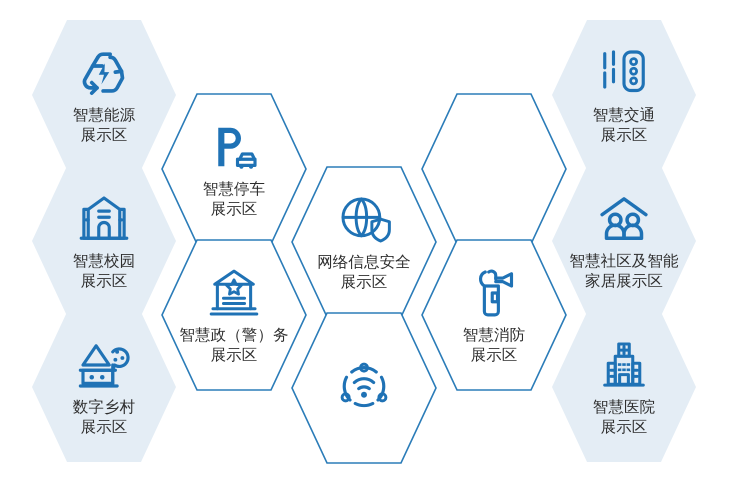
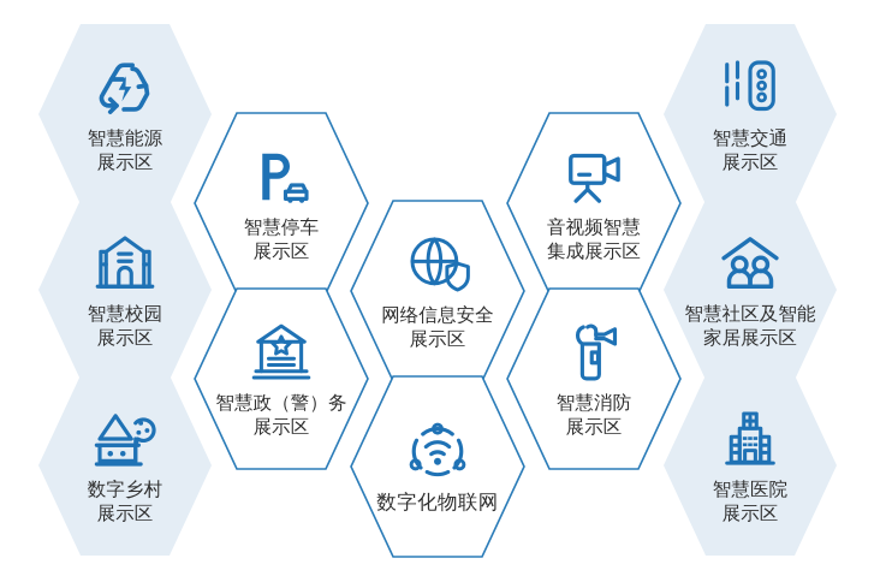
  智慧能源
  展示区
  智慧停车
  展示区
  智慧校园
  展示区
  网络信息安全
  展示区
  智慧政（警）务
  展示区
  数字乡村
  展示区
+ 数字化物联网
+ 音视频智慧
+ 集成展示区
  智慧消防
  展示区
  智慧交通
  展示区
  智慧社区及智能
  家居展示区
  智慧医院
  展示区
